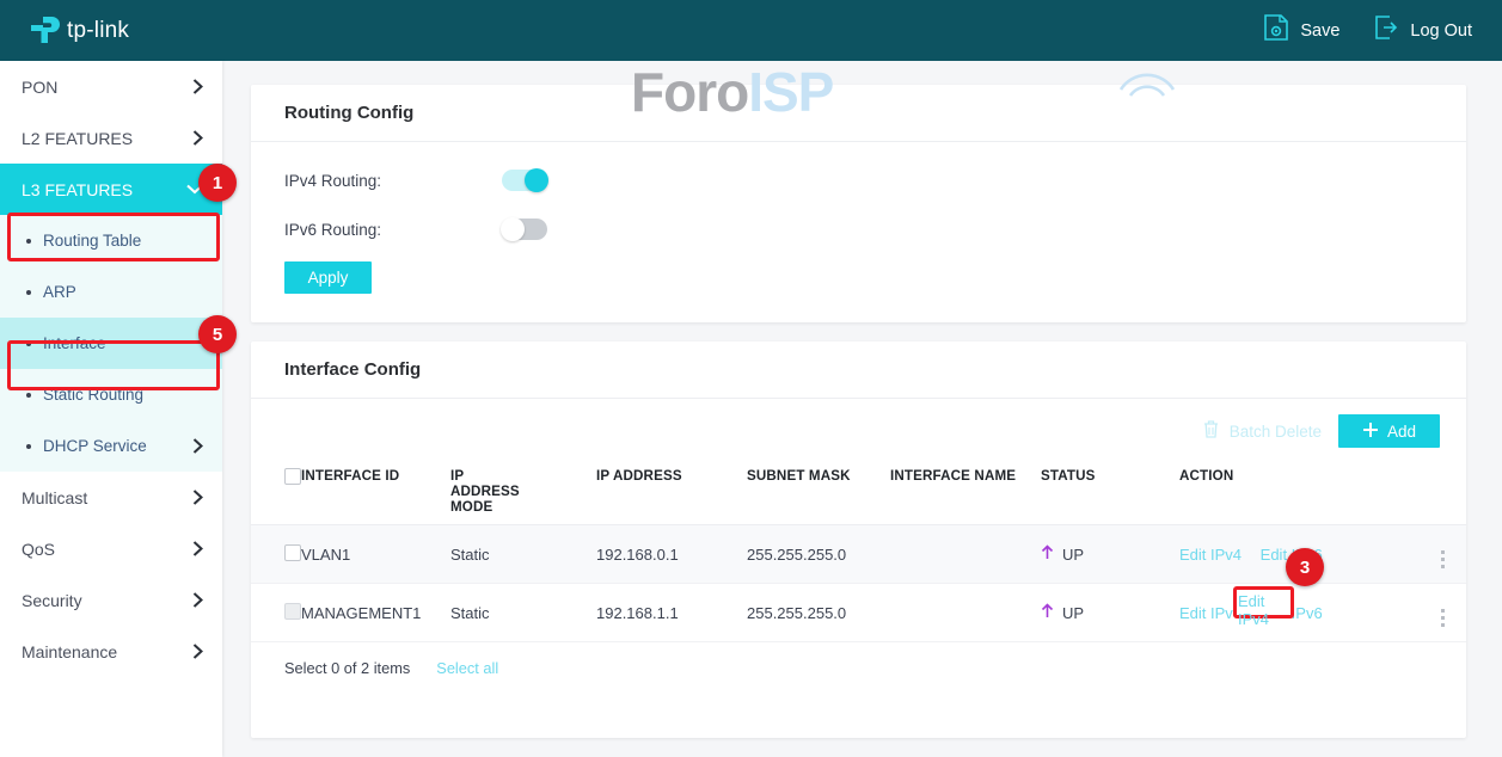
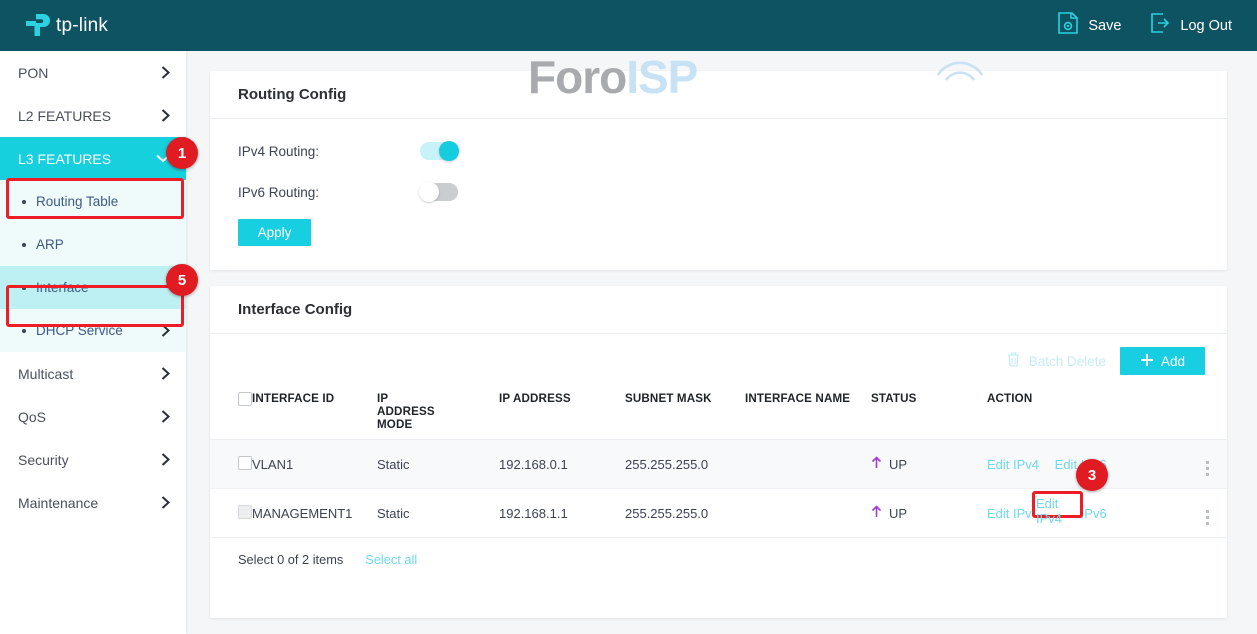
  tp-link
  Save
  Log Out
  PON
  L2 FEATURES
  L3 FEATURES
  Routing Table
  ARP
  Interface
- Static Routing
  DHCP Service
  Multicast
  QoS
  Security
  Maintenance
  Routing Config
  IPv4 Routing:
  IPv6 Routing:
  Apply
  Interface Config
  Batch Delete
  Add
  	INTERFACE ID	IP ADDRESS MODE	IP ADDRESS	SUBNET MASK	INTERFACE NAME	STATUS	ACTION
  	VLAN1	Static	192.168.0.1	255.255.255.0		UP	Edit IPv4 Edit
  	MANAGEMENT1	Static	192.168.1.1	255.255.255.0		UP	Edit IPv Pv6
  Select 0 of 2 items
  Select all
  ForoISP
  1
  5
  3
  Edit IPv4
